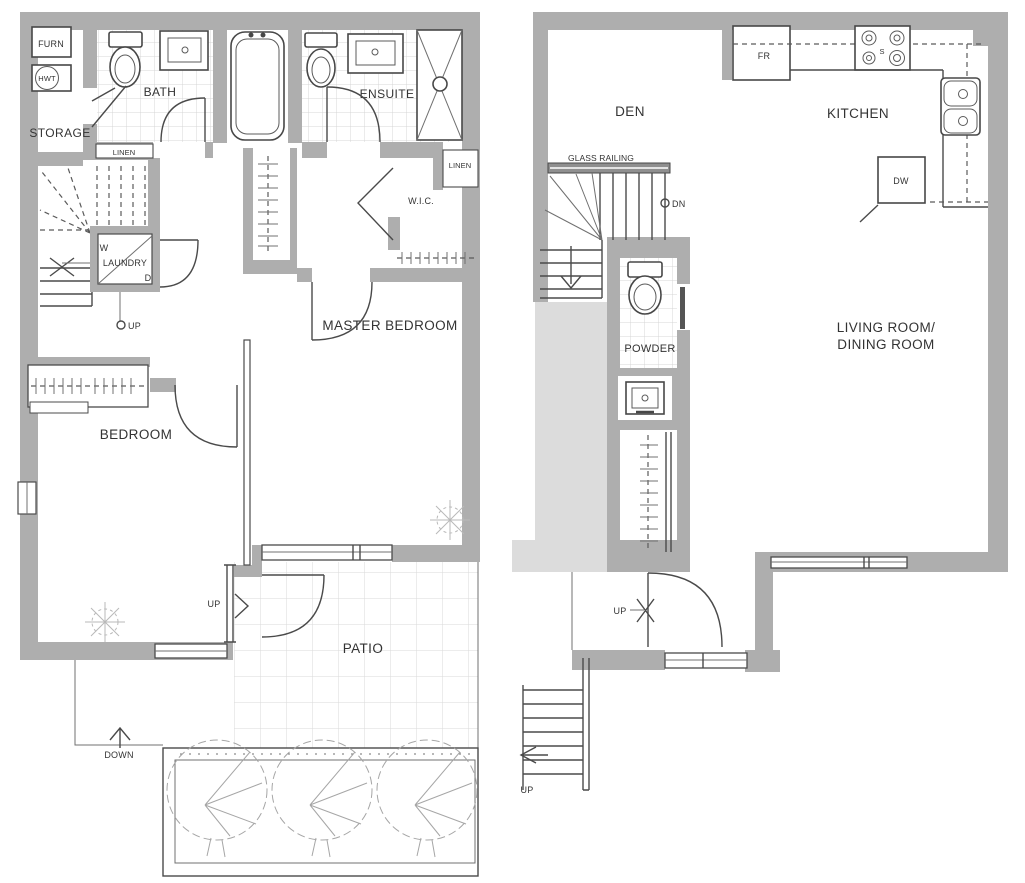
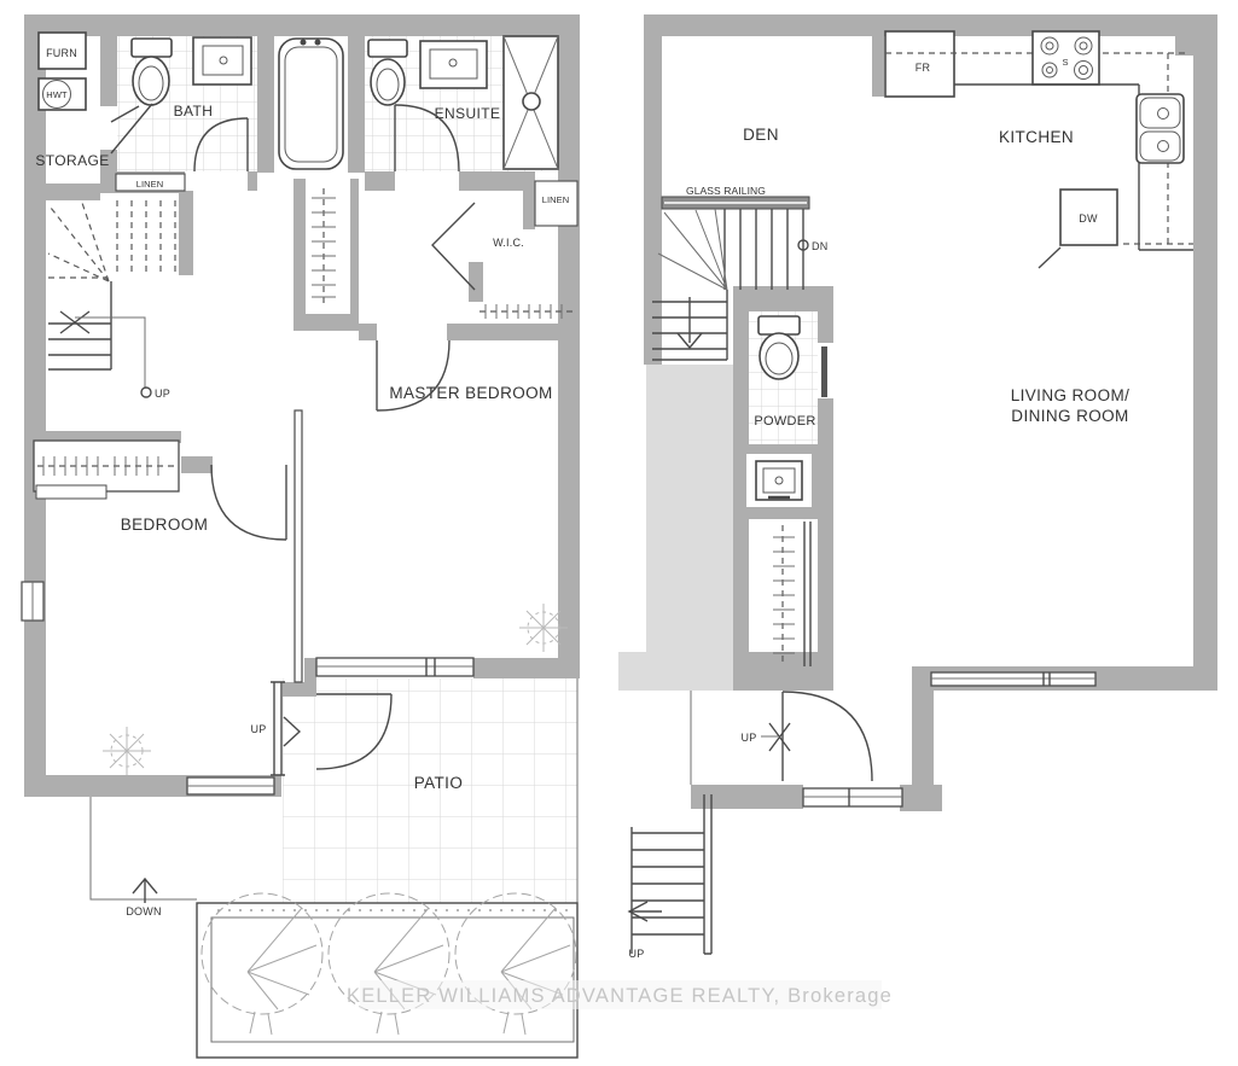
  FURN
  HWT
  STORAGE
  BATH
  LINEN
  ENSUITE
  LINEN
  W.I.C.
  UP
- W
- LAUNDRY
- D
  MASER BEDROOM
  BEDROOM
  UP
  PATIO
  DOWN
  DEN
  FR
  S
  DW
  KITCHEN
  GLASS RAILING
  DN
  POWDER
  LIVING ROOM/
  DINING ROOM
  UP
  UP
+ KELLER WILLIAMS ADVANTAGE REALTY, Brokerage
